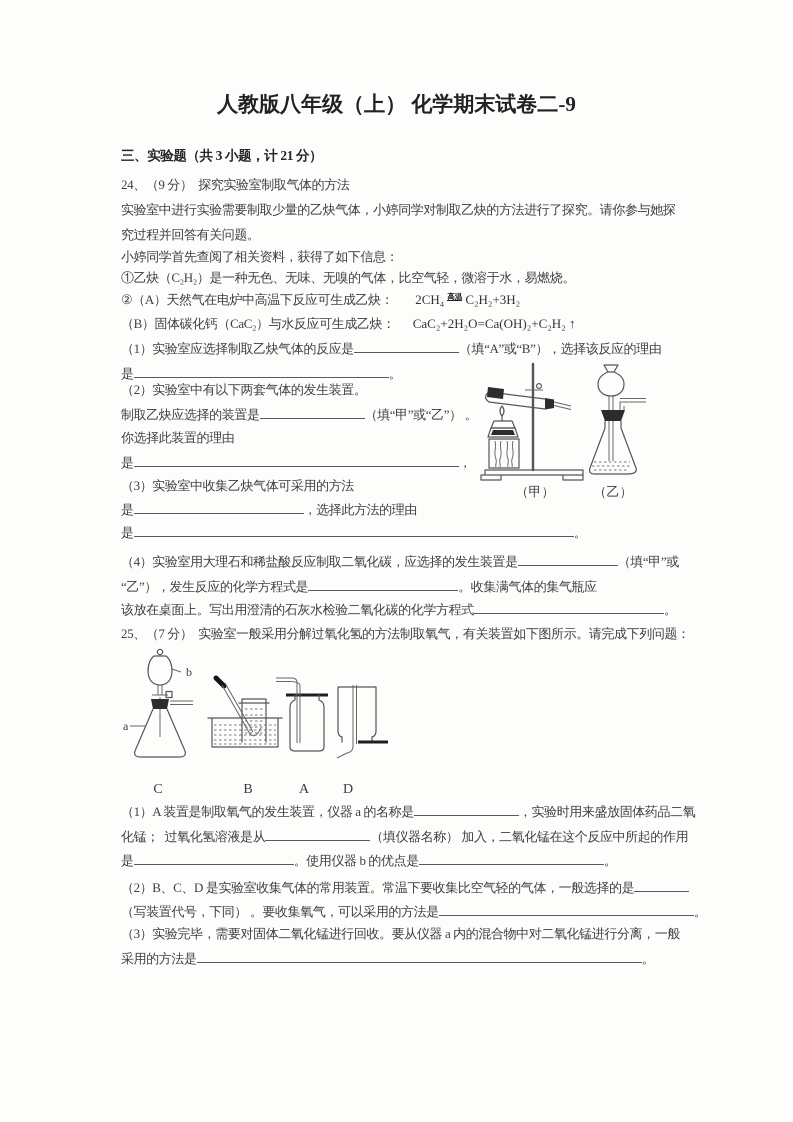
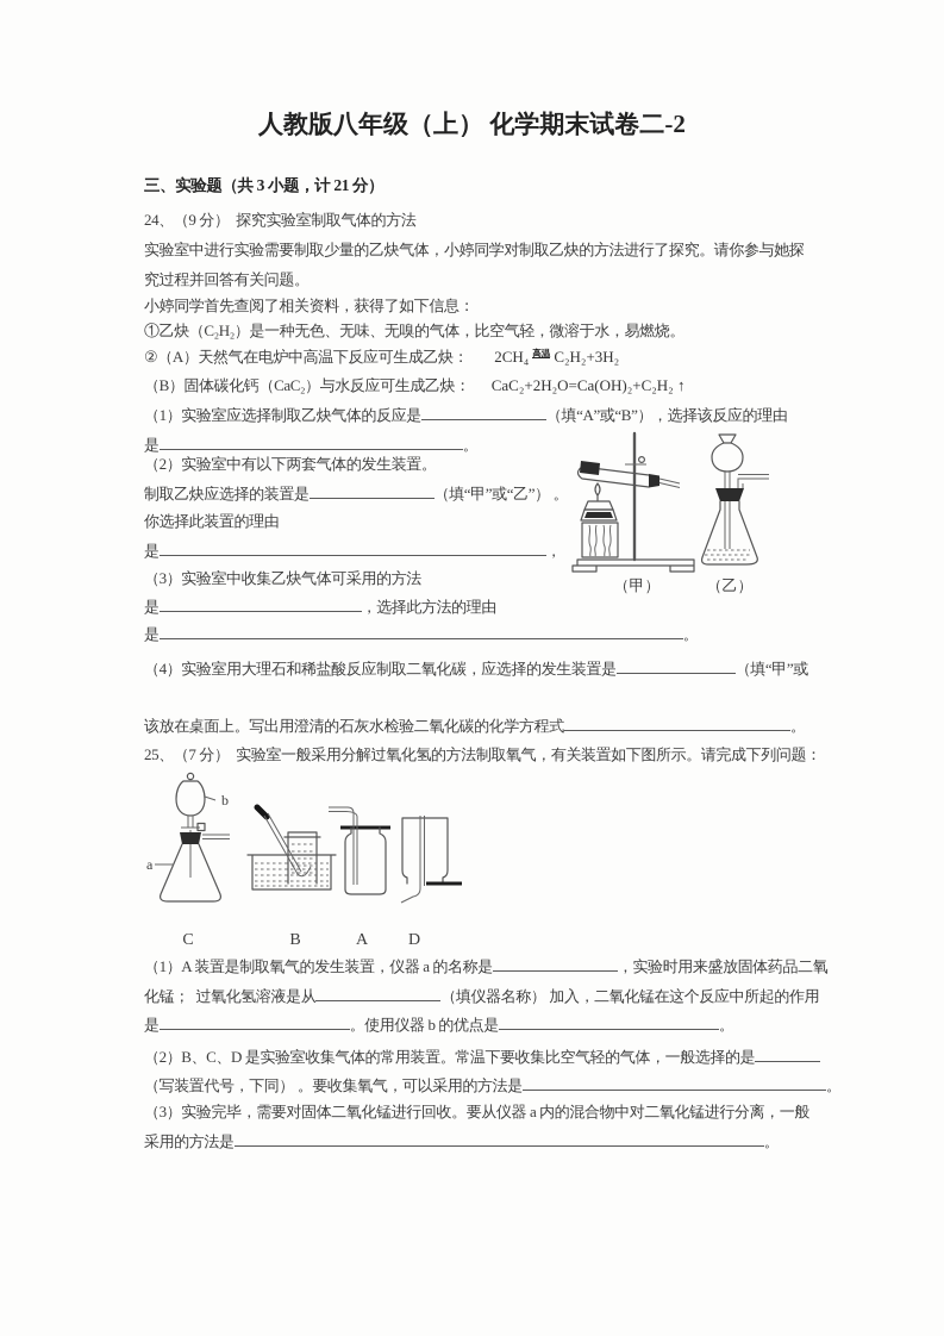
- 人教版八年级（上） 化学期末试卷二-9
+ 人教版八年级（上） 化学期末试卷二-2
  三、实验题（共 3 小题，计 21 分）
  24、（9 分） 探究实验室制取气体的方法
  实验室中进行实验需要制取少量的乙炔气体，小婷同学对制取乙炔的方法进行了探究。请你参与她探
  究过程并回答有关问题。
  小婷同学首先查阅了相关资料，获得了如下信息：
  ①乙炔（C₂H₂）是一种无色、无味、无嗅的气体，比空气轻，微溶于水，易燃烧。
  ②（A）天然气在电炉中高温下反应可生成乙炔： 2CH₄ 高温 C₂H₂+3H₂
  （B）固体碳化钙（CaC₂）与水反应可生成乙炔： CaC₂+2H₂O=Ca(OH)₂+C₂H₂ ↑
  （1）实验室应选择制取乙炔气体的反应是 （填“A”或“B”），选择该反应的理由
  是 。
  （2）实验室中有以下两套气体的发生装置。
  制取乙炔应选择的装置是 （填“甲”或“乙”） 。
  你选择此装置的理由
  是 ，
  （3）实验室中收集乙炔气体可采用的方法
  是 ，选择此方法的理由
  是 。
  （4）实验室用大理石和稀盐酸反应制取二氧化碳，应选择的发生装置是 （填“甲”或
- “乙”），发生反应的化学方程式是 。收集满气体的集气瓶应
  该放在桌面上。写出用澄清的石灰水检验二氧化碳的化学方程式 。
  （甲）
  （乙）
  25、（7 分） 实验室一般采用分解过氧化氢的方法制取氧气，有关装置如下图所示。请完成下列问题：
  b
  a
  C
  B
  A
  D
  （1）A 装置是制取氧气的发生装置，仪器 a 的名称是 ，实验时用来盛放固体药品二氧
  化锰； 过氧化氢溶液是从 （填仪器名称） 加入，二氧化锰在这个反应中所起的作用
  是 。使用仪器 b 的优点是 。
  （2）B、C、D 是实验室收集气体的常用装置。常温下要收集比空气轻的气体，一般选择的是
  （写装置代号，下同） 。要收集氧气，可以采用的方法是 。
  （3）实验完毕，需要对固体二氧化锰进行回收。要从仪器 a 内的混合物中对二氧化锰进行分离，一般
  采用的方法是 。
